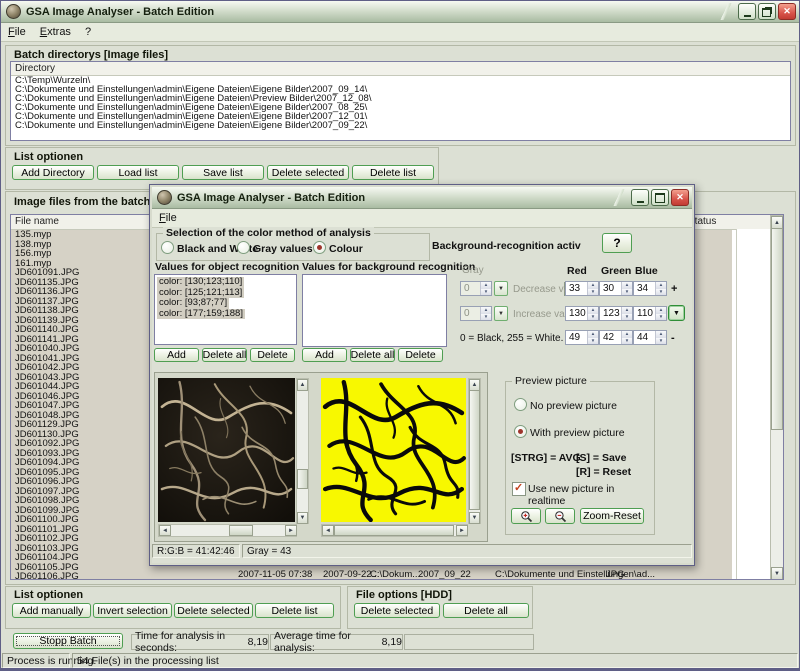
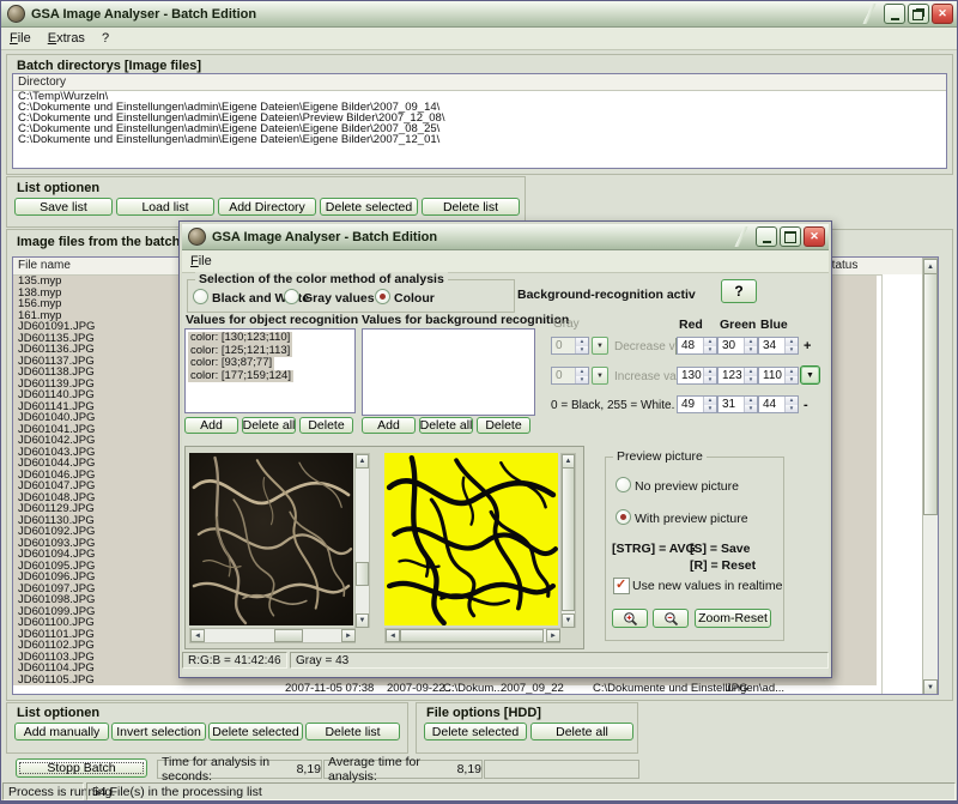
  GSA Image Analyser - Batch Edition
  ✕
  File
  Extras
  ?
  Batch directorys [Image files]
  Directory
  C:\Temp\Wurzeln\
  C:\Dokumente und Einstellungen\admin\Eigene Dateien\Eigene Bilder\2007_09_14\
  C:\Dokumente und Einstellungen\admin\Eigene Dateien\Preview Bilder\2007_12_08\
  C:\Dokumente und Einstellungen\admin\Eigene Dateien\Eigene Bilder\2007_08_25\
  C:\Dokumente und Einstellungen\admin\Eigene Dateien\Eigene Bilder\2007_12_01\
- C:\Dokumente und Einstellungen\admin\Eigene Dateien\Eigene Bilder\2007_09_22\
  List optionen
- Add Directory
+ Save list
  Load list
- Save list
+ Add Directory
  Delete selected
  Delete list
  Image files from the batch
  File name
  tatus
  135.myp
  138.myp
  156.myp
  161.myp
  JD601091.JPG
  JD601135.JPG
  JD601136.JPG
  JD601137.JPG
  JD601138.JPG
  JD601139.JPG
  JD601140.JPG
  JD601141.JPG
  JD601040.JPG
  JD601041.JPG
  JD601042.JPG
  JD601043.JPG
  JD601044.JPG
  JD601046.JPG
  JD601047.JPG
  JD601048.JPG
  JD601129.JPG
  JD601130.JPG
  JD601092.JPG
  JD601093.JPG
  JD601094.JPG
  JD601095.JPG
  JD601096.JPG
  JD601097.JPG
  JD601098.JPG
  JD601099.JPG
  JD601100.JPG
  JD601101.JPG
  JD601102.JPG
  JD601103.JPG
  JD601104.JPG
  JD601105.JPG
- JD601106.JPG
  2007-11-05 07:38
  2007-09-22...
  C:\Dokum...
  2007_09_22
  C:\Dokumente und Einstellungen\ad...
  JPG
  List optionen
  Add manually
  Invert selection
  Delete selected
  Delete list
  File options [HDD]
  Delete selected
  Delete all
  Stopp Batch
  Time for analysis in seconds:
  8,19
  Average time for analysis:
  8,19
  Process is run
  54 File(s) in the processing list
  GSA Image Analyser - Batch Edition
  ✕
  File
  Selection of the color method of analysis
  Black and WteGray values Colour
  Background-recognition activ
  ?
  Values for object recognition
  Values for background recognition
  color: [130;123;110]
  color: [125;121;113]
  color: [93;87;77]
- color: [177;159;188]
+ color: [177;159;124]
  Add
  Delete all
  Delete
  Add
  Delete all
  Delete
  Gray
  Red Green Blue
  0
- 33
+ 48
  30
  34
  +
  0
  Increase va
  130
  123
  110
  0 = Black, 255 = White.
  49
- 42
+ 31
  44
  -
  Preview picture
  No preview picture
  With preview picture
  [STRG] = AVG
  [S] = Save
  [R] = Reset
- Use new picture in realtime
+ Use new values in realtime
  Zoom-Reset
  R:G:B = 41:42:46
  Gray = 43
